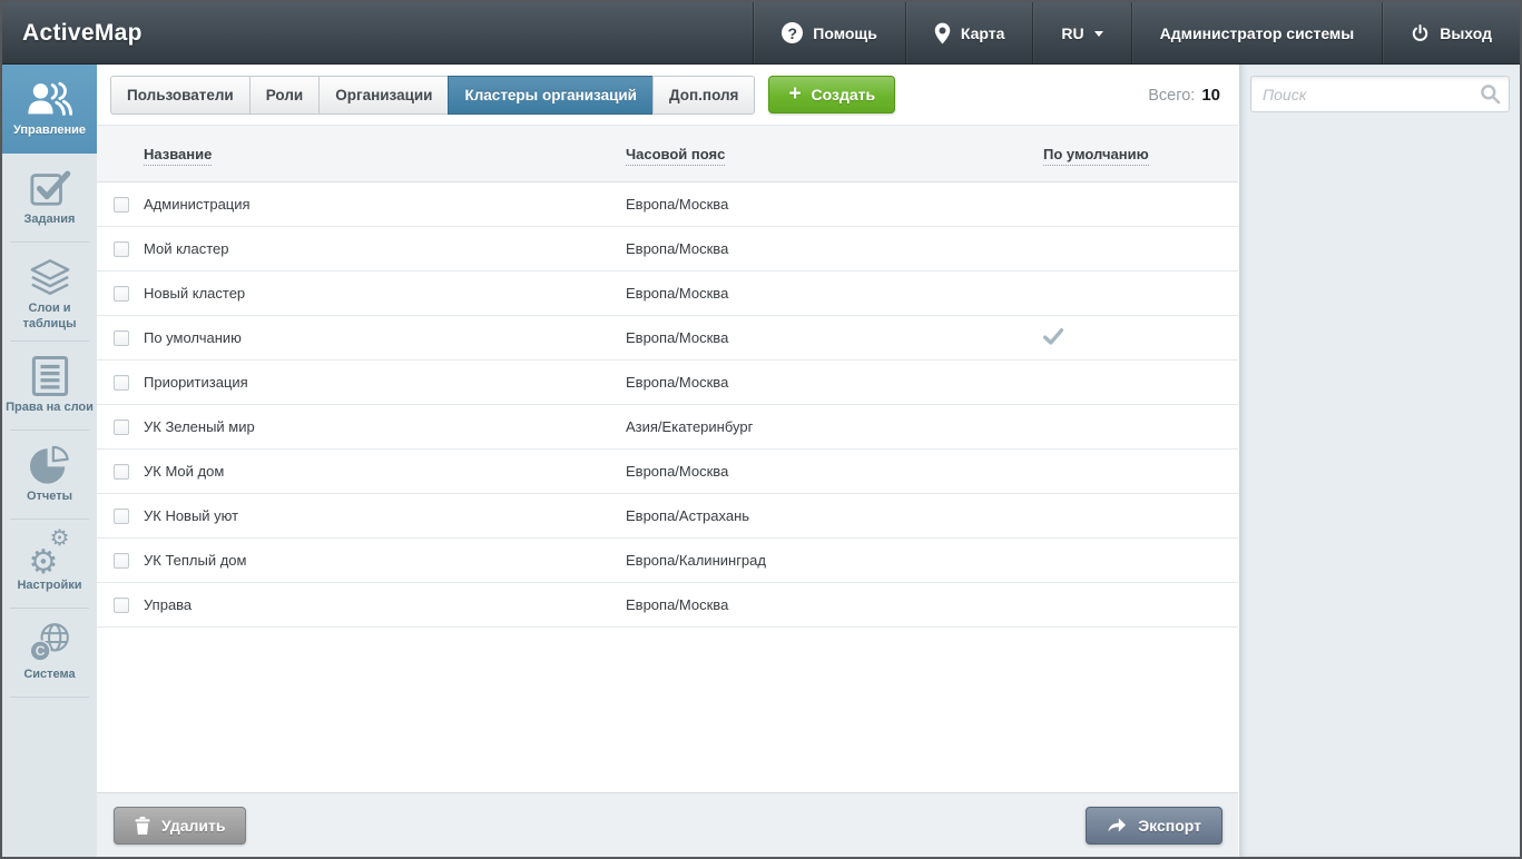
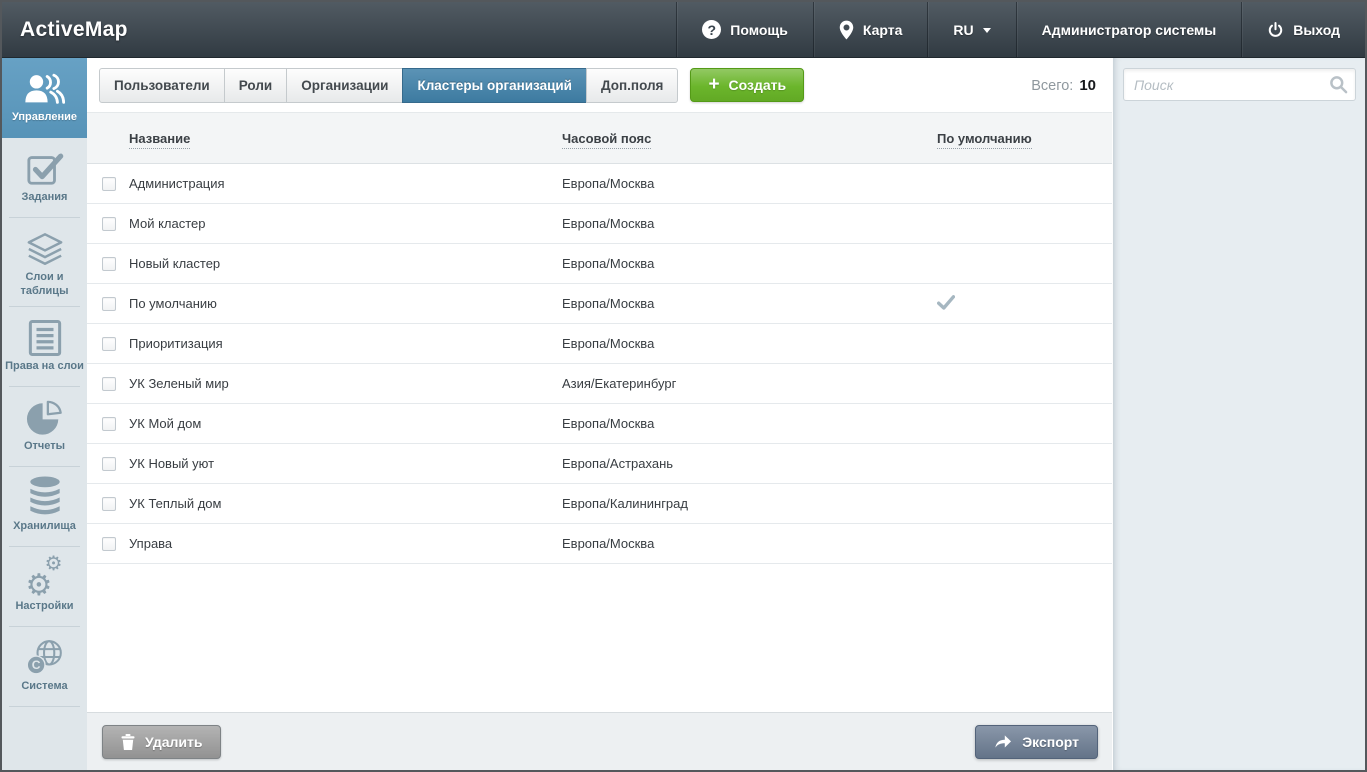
  ActiveMap
  ?
  Помощь
  Карта
  RU
  Администратор системы
  Выход
  Управление
  Задания
  Слои и таблицы
  Права на слои
  Отчеты
+ Хранилища
  ⚙
  ⚙
  Настройки
  C
  Система
  Пользователи
  Роли
  Организации
  Кластеры организаций
  Доп.поля
  +
  Создать
  Всего: 10
  Название
  Часовой пояс
  По умолчанию
  Администрация
  Европа/Москва
  Мой кластер
  Европа/Москва
  Новый кластер
  Европа/Москва
  По умолчанию
  Европа/Москва
  Приоритизация
  Европа/Москва
  УК Зеленый мир
  Азия/Екатеринбург
  УК Мой дом
  Европа/Москва
  УК Новый уют
  Европа/Астрахань
  УК Теплый дом
  Европа/Калининград
  Управа
  Европа/Москва
  Удалить
  Экспорт
  Поиск
